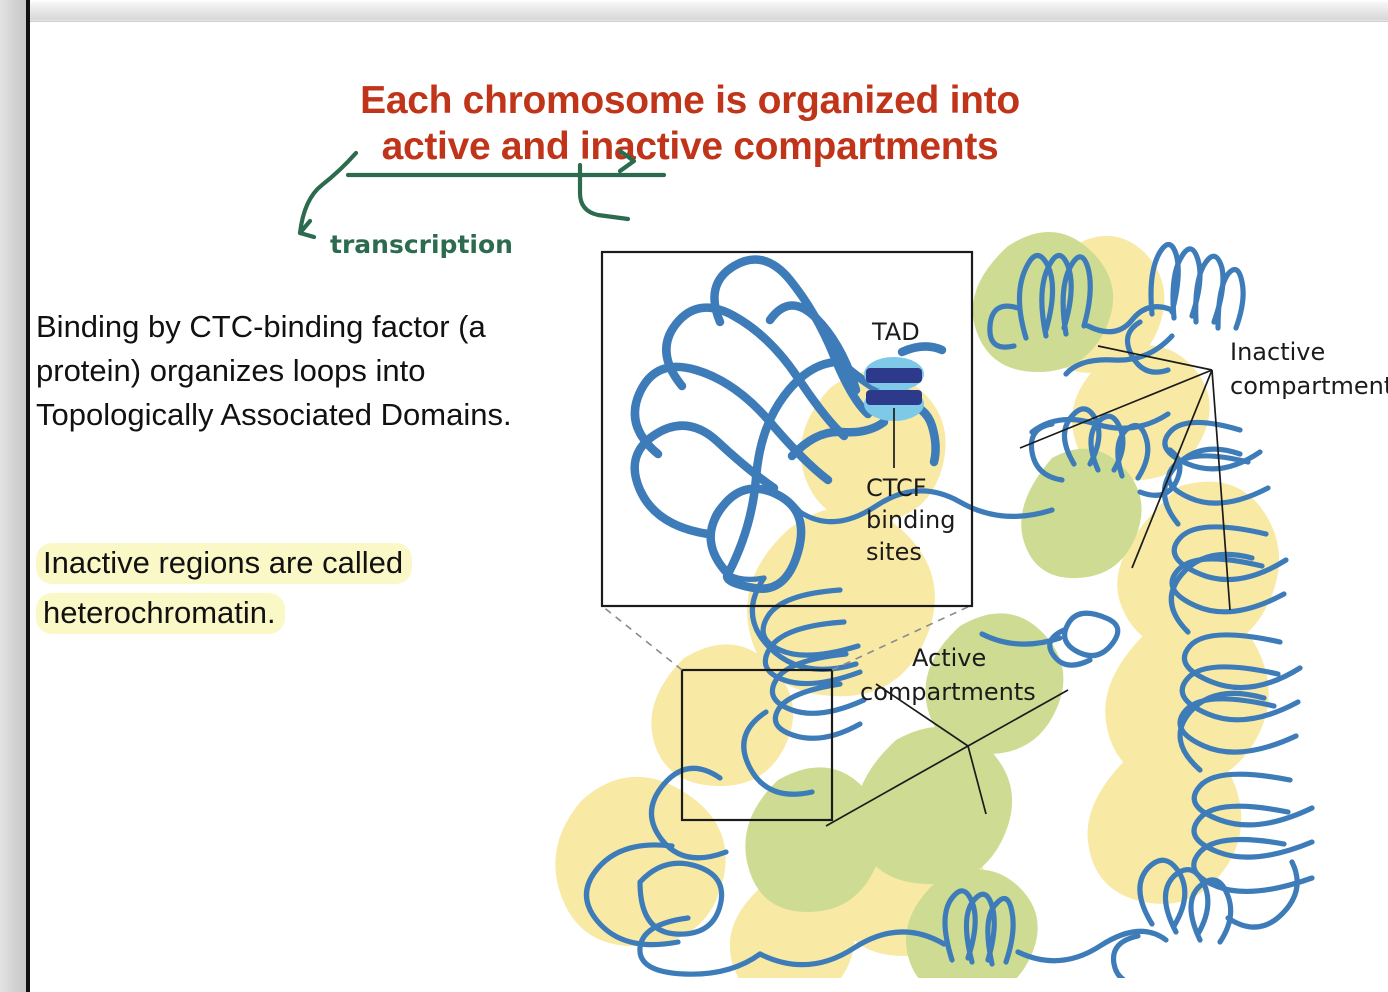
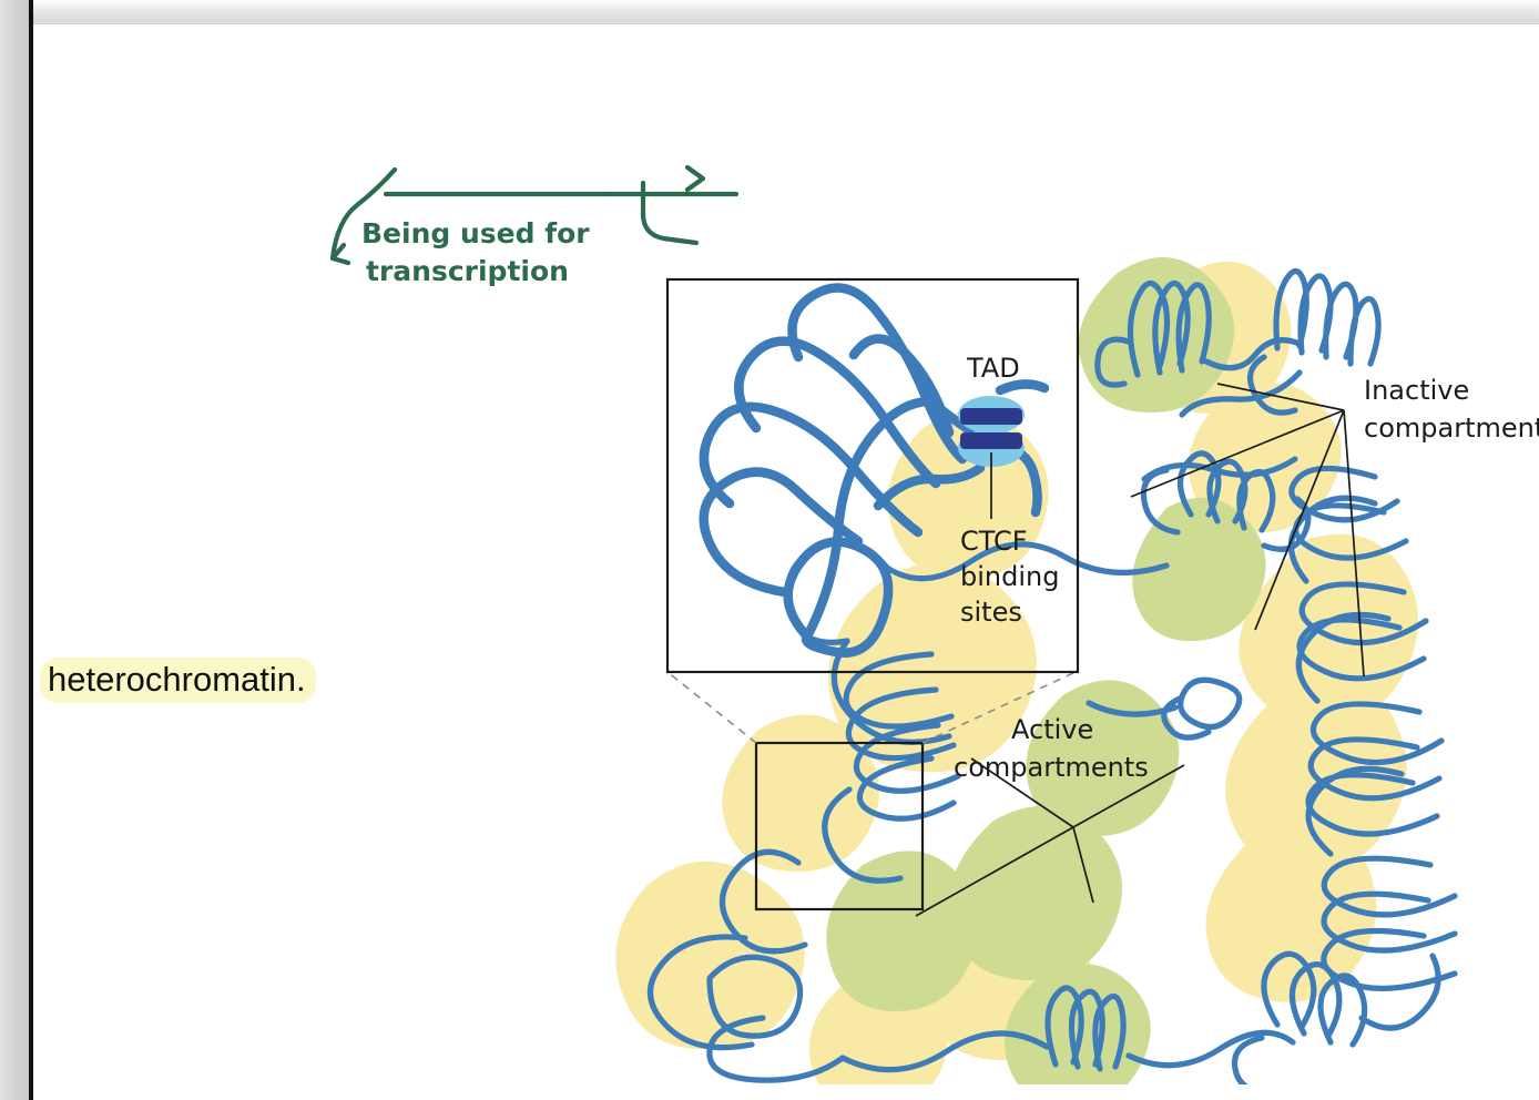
- Each chromosome is organized into
- active and inactive compartments
- Binding by CTC-binding factor (a protein) organizes loops into Topologically Associated Domains.
- Inactive regions are called
  heterochromatin.
  TAD
  CTCF
  binding
  sites
  Inactive
  compartmen
  Active
  compartments
+ Being used for
  transcription
